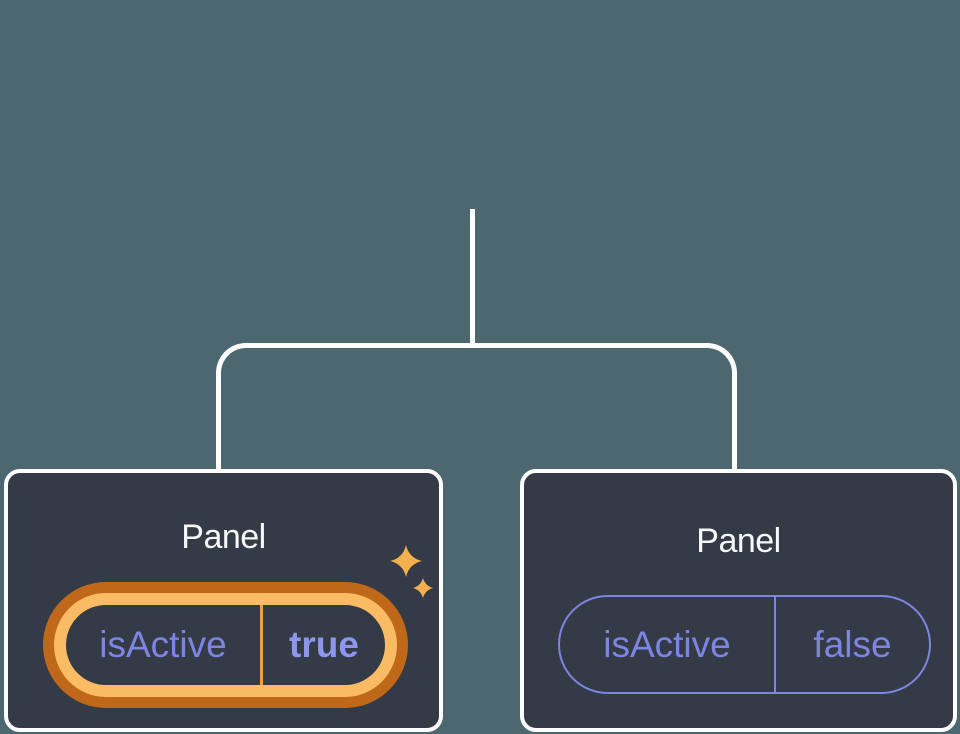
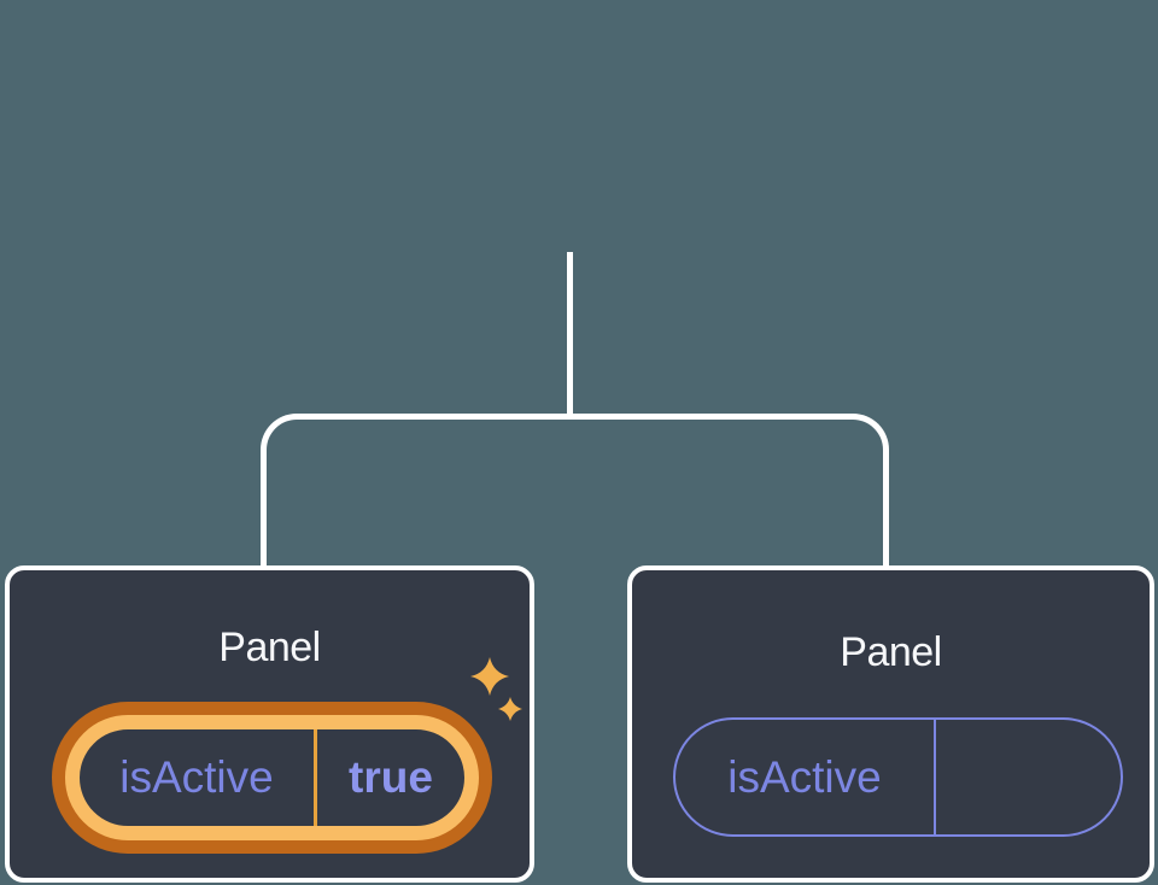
  Panel
  isActive
  true
  Panel
  isActive
- false
